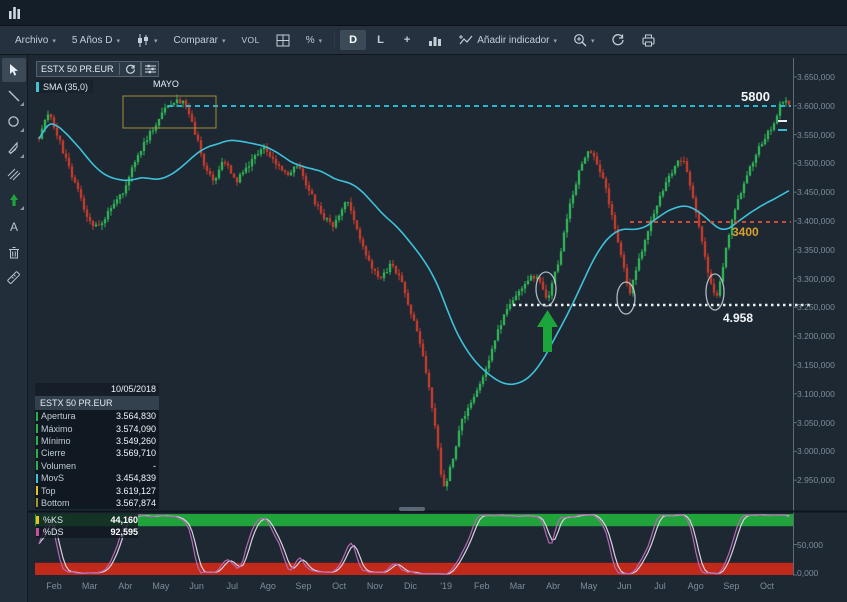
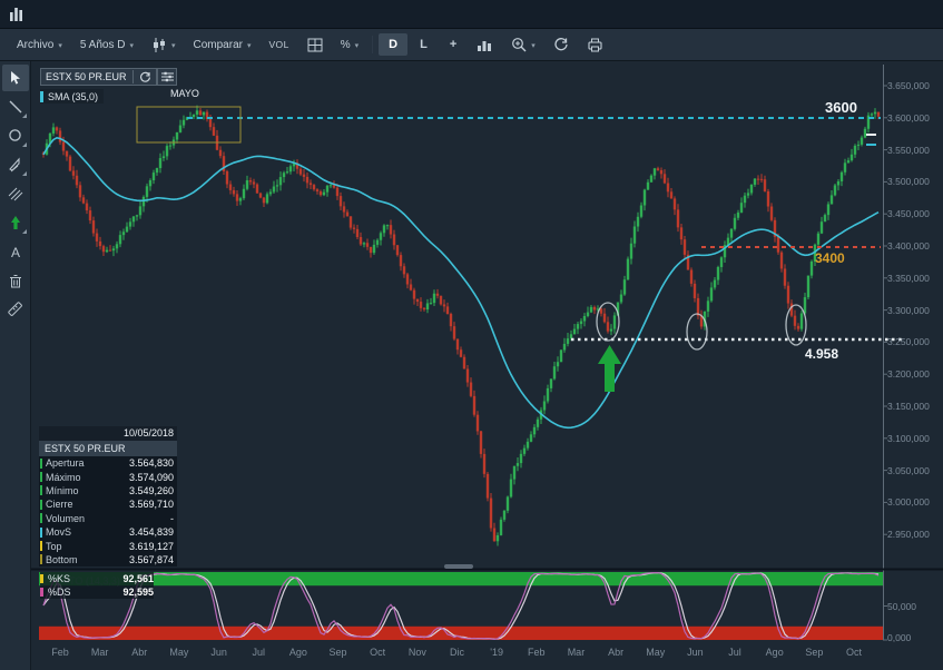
  Archivo
  5 Años D
  Comparar
  VOL
  %
  D
  L
  +
- Añadir indicador
  A
  ESTX 50 PR.EUR
  SMA (35,0)
  MAYO
- 5800
+ 3600
  3400
  4.958
  10/05/2018
  ESTX 50 PR.EUR
  Apertura
  3.564,830
  Máximo
  3.574,090
  Mínimo
  3.549,260
  Cierre
  3.569,710
  Volumen
  -
  MovS
  3.454,839
  Top
  3.619,127
  Bottom
  3.567,874
  STO (14,3,3)
  %KS
- 44,160
+ 92,561
  %DS
  92,595
  3.650,000
  3.600,000
  3.550,000
  3.500,000
  3.450,000
  3.400,000
  3.350,000
  3.300,000
  3.250,000
  3.200,000
  3.150,000
  3.100,000
  3.050,000
  3.000,000
  2.950,000
  Feb
  Mar
  Abr
  May
  Jun
  Jul
  Ago
  Sep
  Oct
  Nov
  Dic
  '19
  Feb
  Mar
  Abr
  May
  Jun
  Jul
  Ago
  Sep
  Oct
  50,000
  0,000
